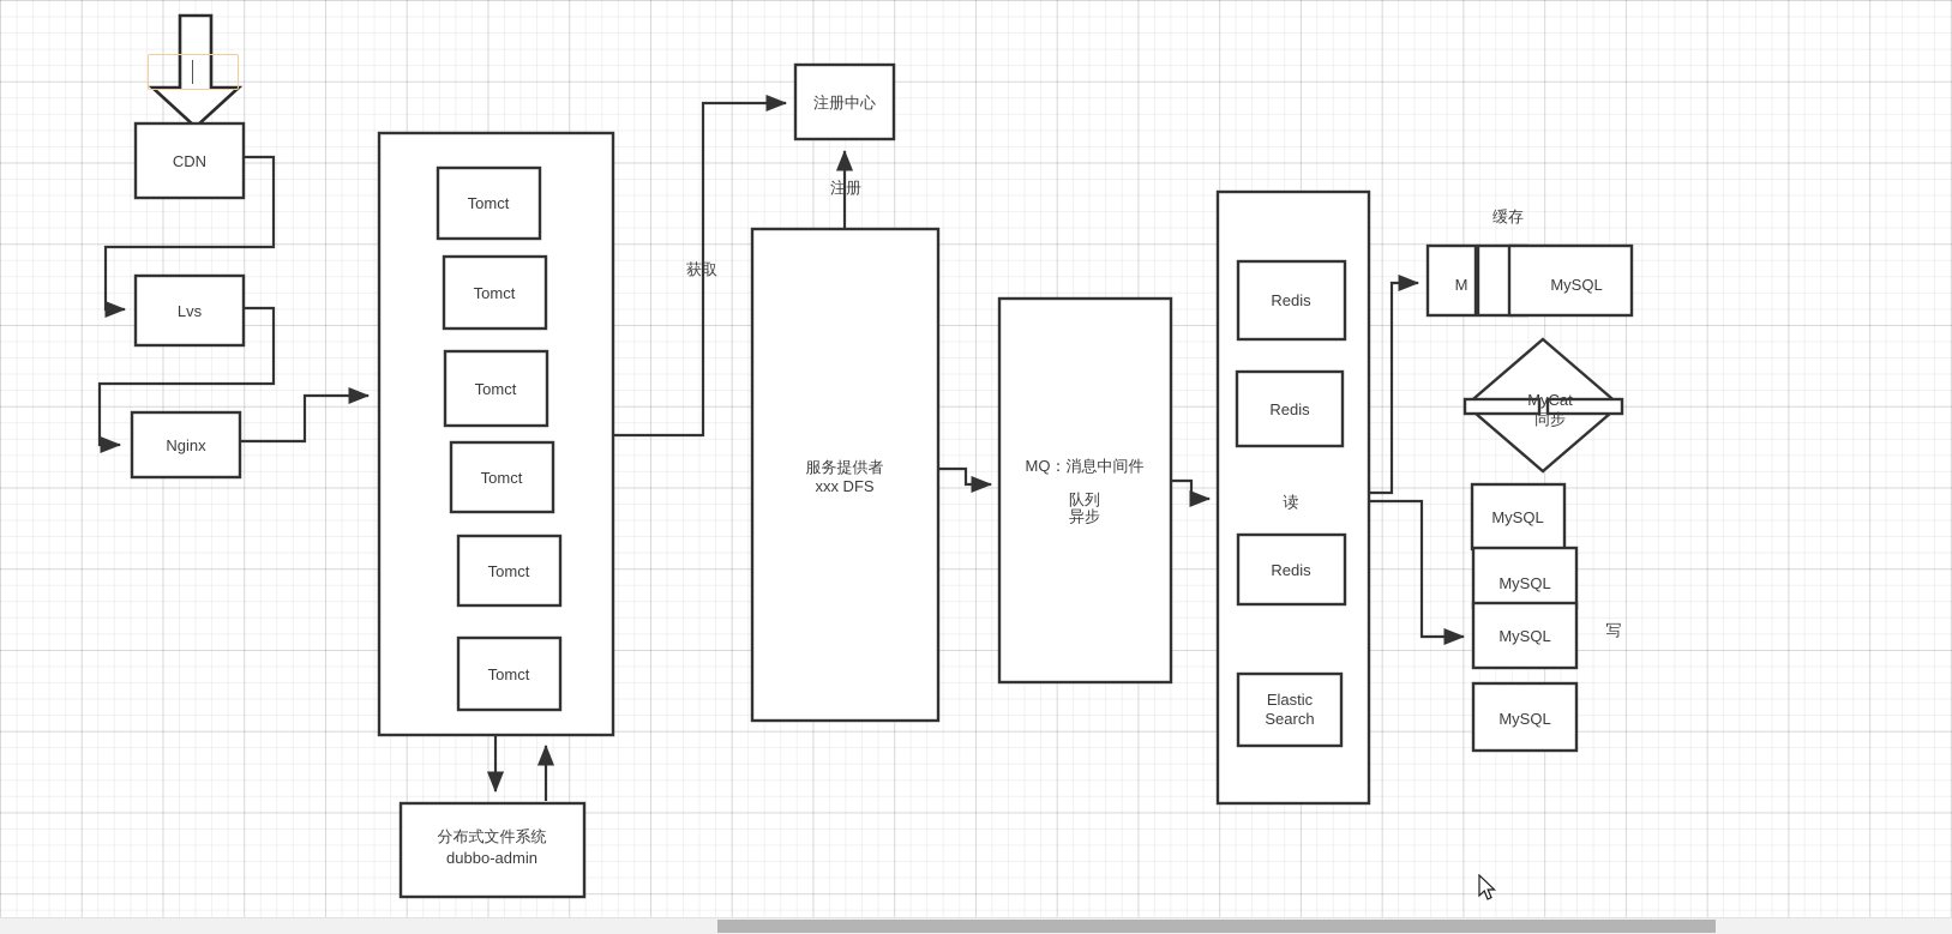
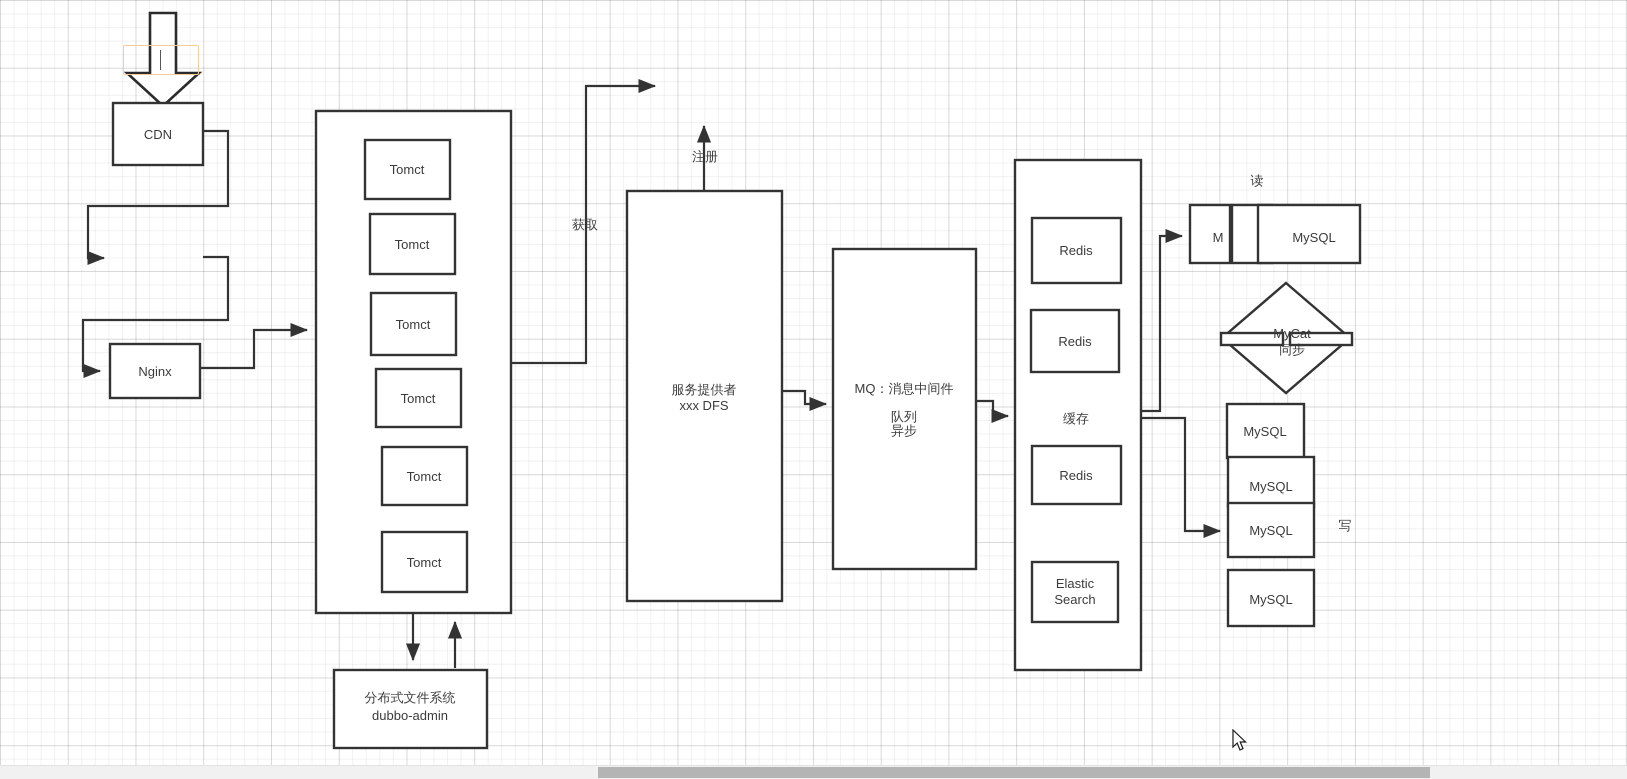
  CDN
- Lvs
  Nginx
  Tomct
  Tomct
  Tomct
  Tomct
  Tomct
  Tomct
  分布式文件系统
  dubbo-admin
  获取
- 注册中心
  注册
  服务提供者
  xxx DFS
  MQ：消息中间件
  队列
  异步
  Redis
  Redis
- 读
+ 缓存
  Redis
  Elastic
  Search
- 缓存
+ 读
  写
  M
  MySQL
  MyCat
  同步
  MySQL
  MySQL
  MySQL
  MySQL
